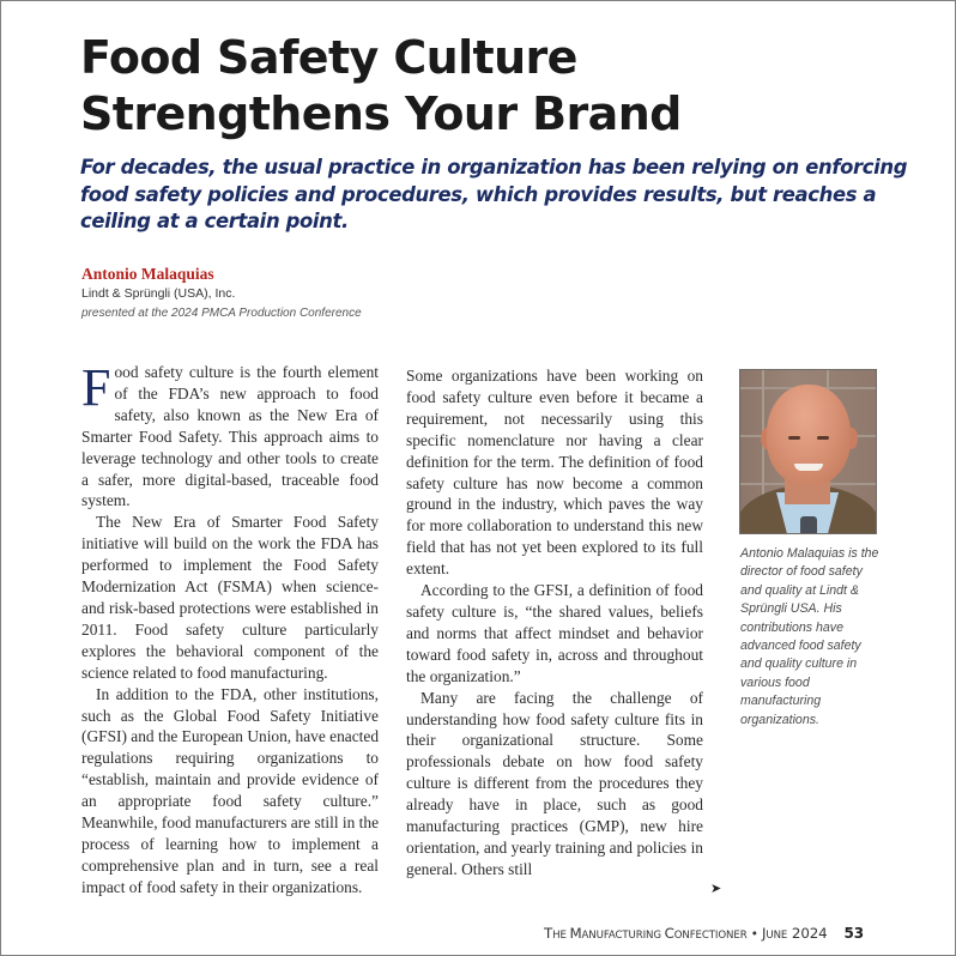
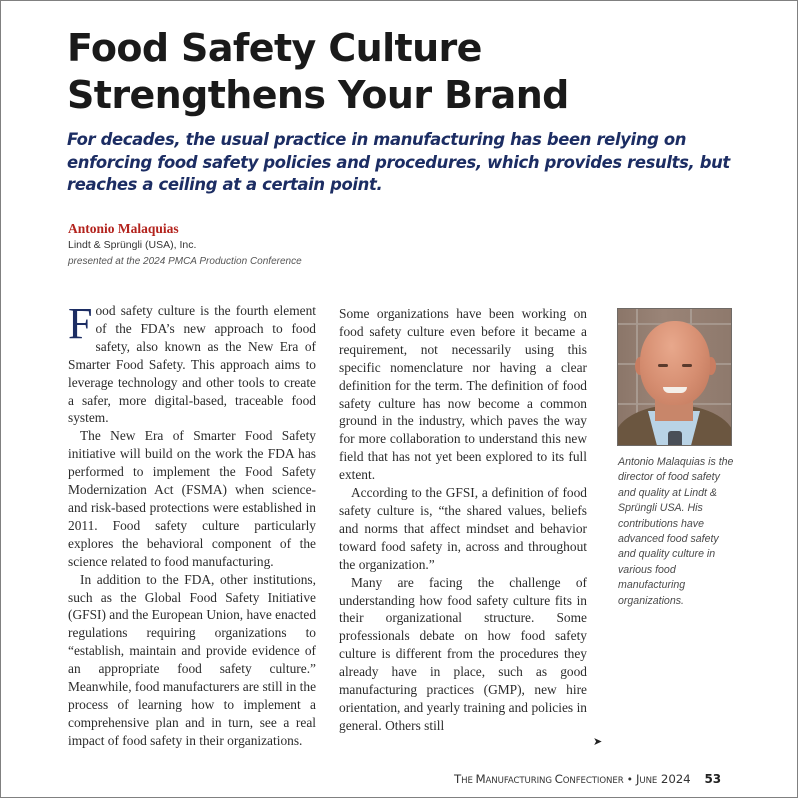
  Food Safety Culture
  Strengthens Your Brand
- For decades, the usual practice in organization has been relying on enforcing food safety policies and procedures, which provides results, but reaches a ceiling at a certain point.
+ For decades, the usual practice in manufacturing has been relying on enforcing food safety policies and procedures, which provides results, but reaches a ceiling at a certain point.
  Antonio Malaquias
  Lindt & Sprüngli (USA), Inc.
  presented at the 2024 PMCA Production Conference
  F
  ood safety culture is the fourth element of the FDA’s new approach to food safety, also known as the New Era of Smarter Food Safety. This approach aims to leverage technology and other tools to create a safer, more digital-based, traceable food system.
  The New Era of Smarter Food Safety initiative will build on the work the FDA has performed to implement the Food Safety Modernization Act (FSMA) when science- and risk-based protections were established in 2011. Food safety culture particularly explores the behavioral component of the science related to food manufacturing.
  In addition to the FDA, other institutions, such as the Global Food Safety Initiative (GFSI) and the European Union, have enacted regulations requiring organizations to “establish, maintain and provide evidence of an appropriate food safety culture.” Meanwhile, food manufacturers are still in the process of learning how to implement a comprehensive plan and in turn, see a real impact of food safety in their organizations.
  Some organizations have been working on food safety culture even before it became a requirement, not necessarily using this specific nomenclature nor having a clear definition for the term. The definition of food safety culture has now become a common ground in the industry, which paves the way for more collaboration to understand this new field that has not yet been explored to its full extent.
  According to the GFSI, a definition of food safety culture is, “the shared values, beliefs and norms that affect mindset and behavior toward food safety in, across and throughout the organization.”
  Many are facing the challenge of understanding how food safety culture fits in their organizational structure. Some professionals debate on how food safety culture is different from the procedures they already have in place, such as good manufacturing practices (GMP), new hire orientation, and yearly training and policies in general. Others still
  ➤
  Antonio Malaquias is the director of food safety and quality at Lindt & Sprüngli USA. His contributions have advanced food safety and quality culture in various food manufacturing organizations.
  THE MANUFACTURING CONFECTIONER • JUNE 2024 53
